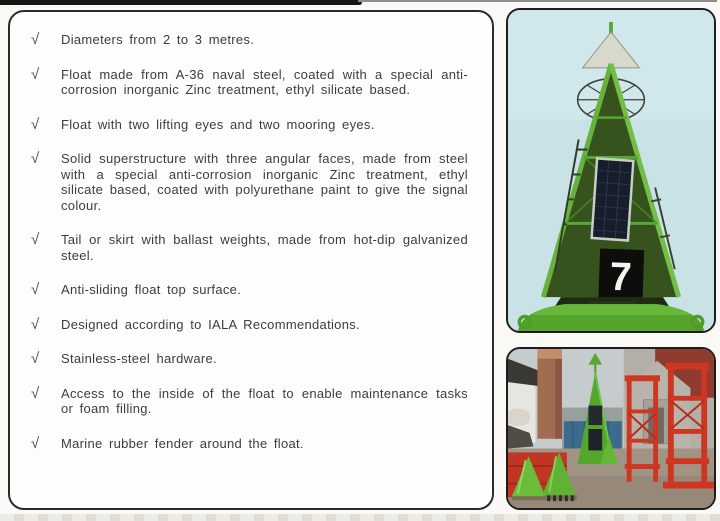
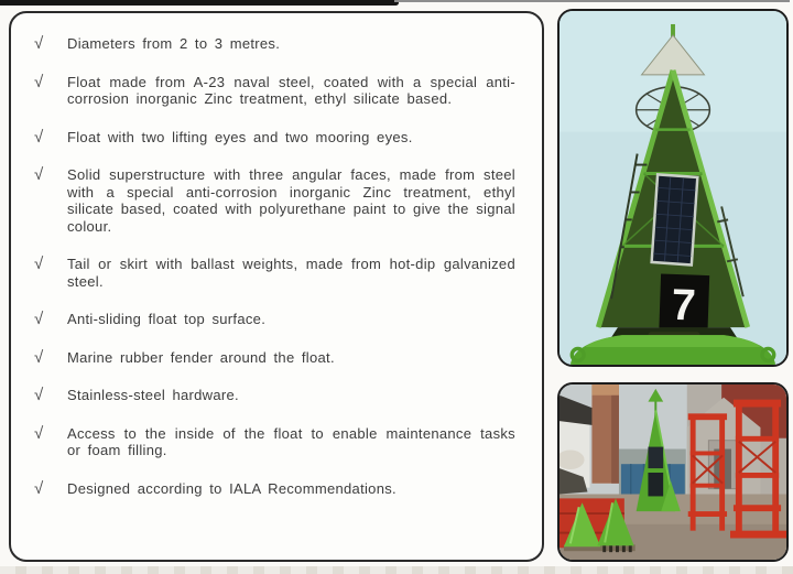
  √
  Diameters from 2 to 3 metres.
  √
- Float made from A-36 naval steel, coated with a special anti-corrosion inorganic Zinc treatment, ethyl silicate based.
+ Float made from A-23 naval steel, coated with a special anti-corrosion inorganic Zinc treatment, ethyl silicate based.
  √
  Float with two lifting eyes and two mooring eyes.
  √
  Solid superstructure with three angular faces, made from steel with a special anti-corrosion inorganic Zinc treatment, ethyl silicate based, coated with polyurethane paint to give the signal colour.
  √
  Tail or skirt with ballast weights, made from hot-dip galvanized steel.
  √
  Anti-sliding float top surface.
  √
- Designed according to IALA Recommendations.
+ Marine rubber fender around the float.
  √
  Stainless-steel hardware.
  √
  Access to the inside of the float to enable maintenance tasks or foam filling.
  √
- Marine rubber fender around the float.
+ Designed according to IALA Recommendations.
